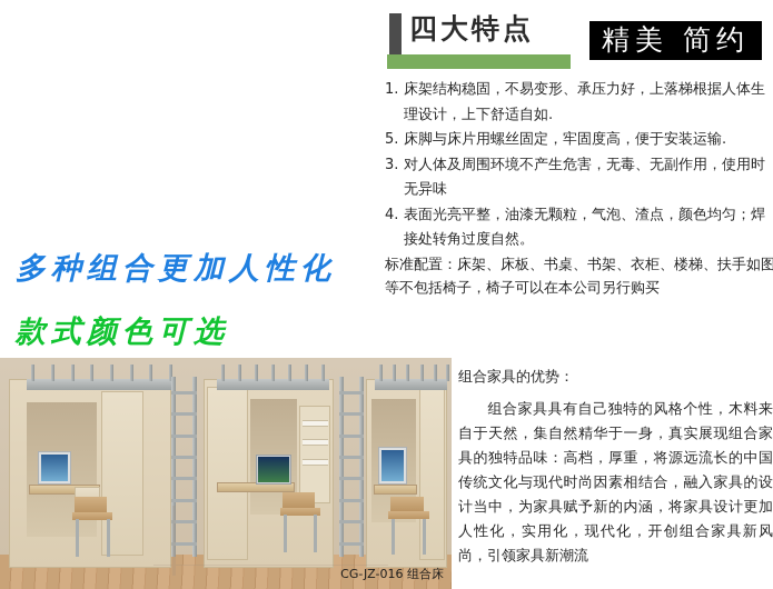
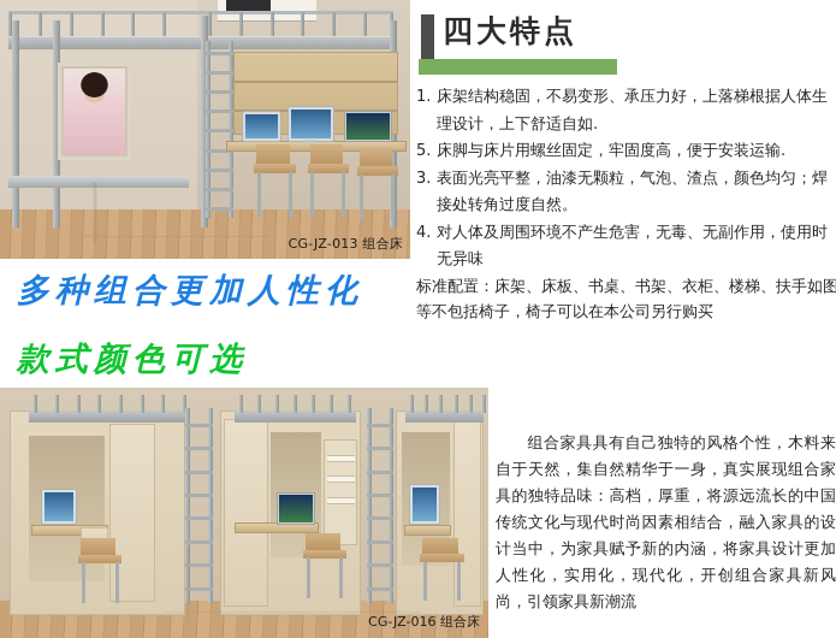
+ CG-JZ-013 组合床
  多种组合更加人性化
  款式颜色可选
  四大特点
- 精美 简约
  1.
  床架结构稳固，不易变形、承压力好，上落梯根据人体生理设计，上下舒适自如.
  5.
  床脚与床片用螺丝固定，牢固度高，便于安装运输.
  3.
- 对人体及周围环境不产生危害，无毒、无副作用，使用时无异味
+ 表面光亮平整，油漆无颗粒，气泡、渣点，颜色均匀；焊接处转角过度自然。
  4.
- 表面光亮平整，油漆无颗粒，气泡、渣点，颜色均匀；焊接处转角过度自然。
+ 对人体及周围环境不产生危害，无毒、无副作用，使用时无异味
  标准配置：床架、床板、书桌、书架、衣柜、楼梯、扶手如图等不包括椅子，椅子可以在本公司另行购买
  CG-JZ-016 组合床
- 组合家具的优势：
  组合家具具有自己独特的风格个性，木料来自于天然，集自然精华于一身，真实展现组合家具的独特品味：高档，厚重，将源远流长的中国传统文化与现代时尚因素相结合，融入家具的设计当中，为家具赋予新的内涵，将家具设计更加人性化，实用化，现代化，开创组合家具新风尚，引领家具新潮流
